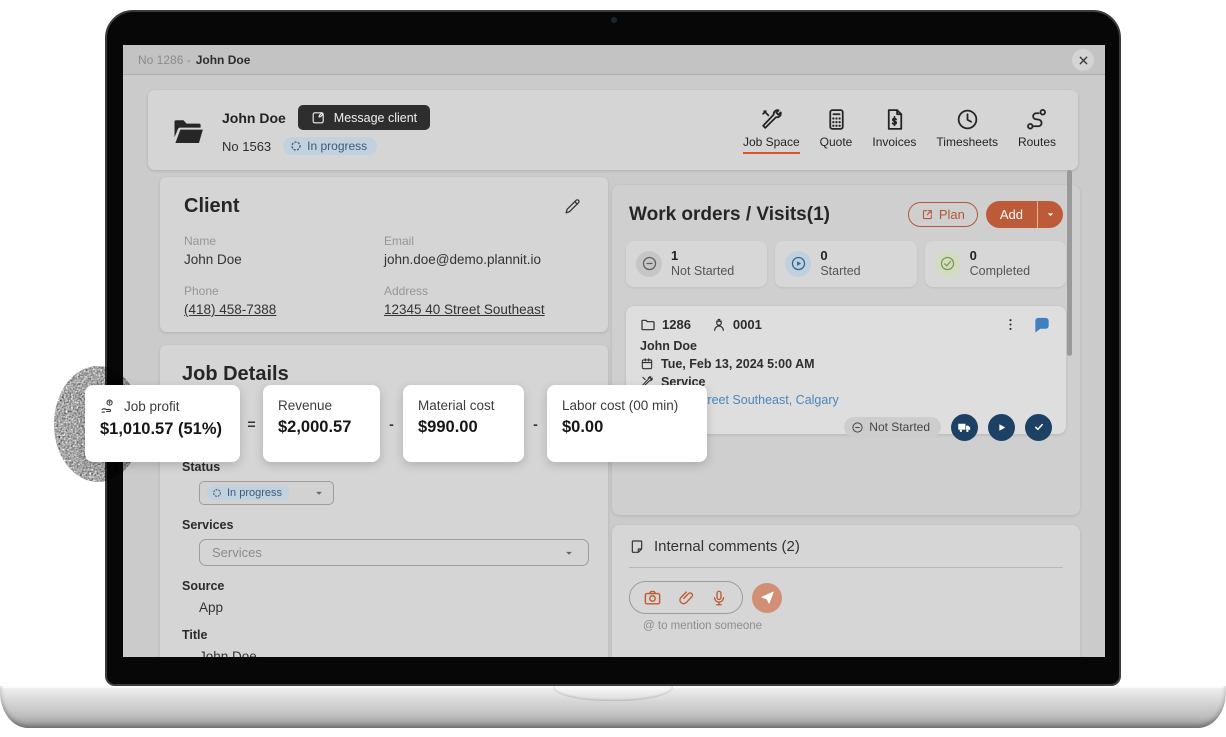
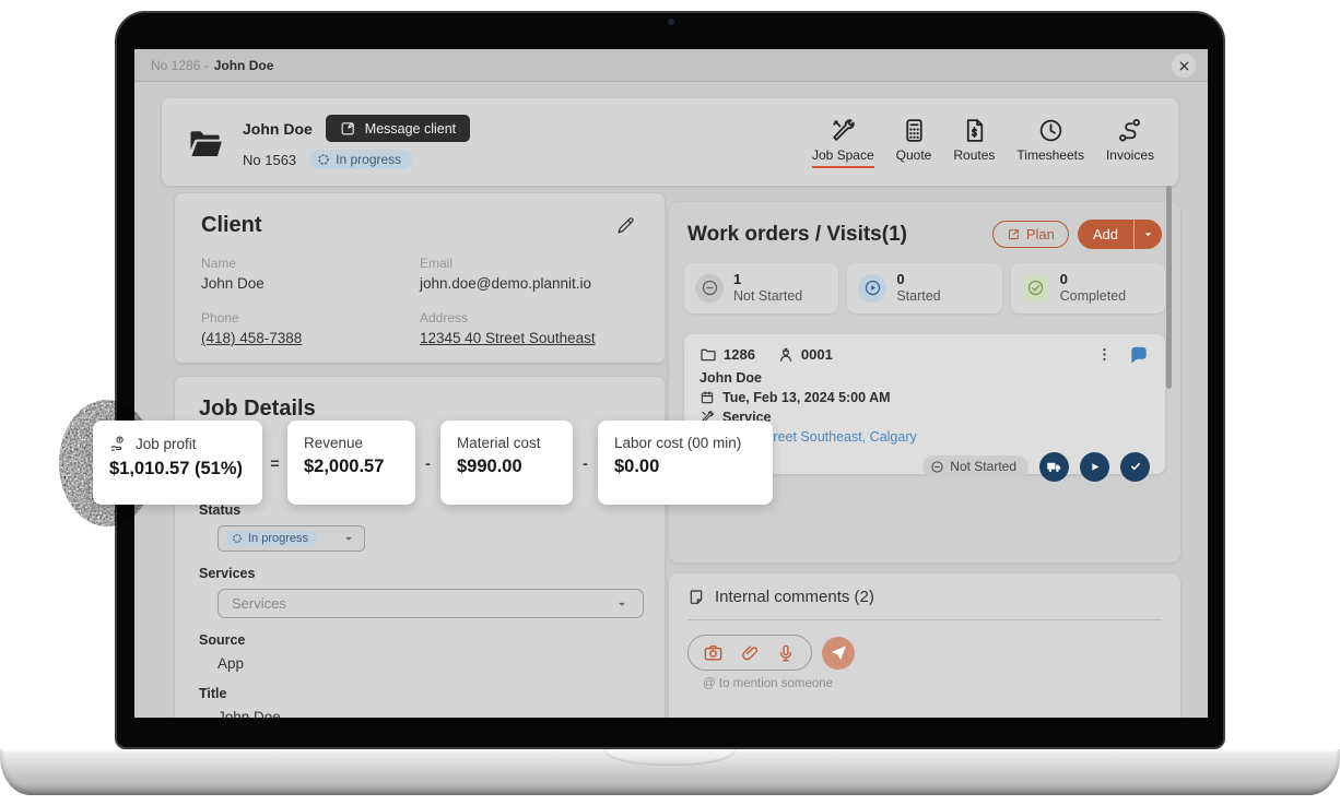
  No 1286 -
  John Doe
  John Doe
  Message client
  No 1563
  In progress
  Job Space
  Quote
- Invoices
+ Routes
  Timesheets
- Routes
+ Invoices
  Client
  Name
  John Doe
  Email
  john.doe@demo.plannit.io
  Phone
  (418) 458-7388
  Address
  12345 40 Street Southeast
  Job Details
  Status
  In progress
  Services
  Services
  Source
  App
  Title
  John Doe
  Work orders / Visits(1)
  Plan
  Add
  1
  Not Started
  0
  Started
  0
  Completed
  1286
  0001
  John Doe
  Tue, Feb 13, 2024 5:00 AM
  Service
  reet Southeast, Calgary
  Not Started
  Internal comments (2)
  @ to mention someone
  Job profit
  $1,010.57 (51%)
  =
  Revenue
  $2,000.57
  -
  Material cost
  $990.00
  -
  Labor cost (00 min)
  $0.00
